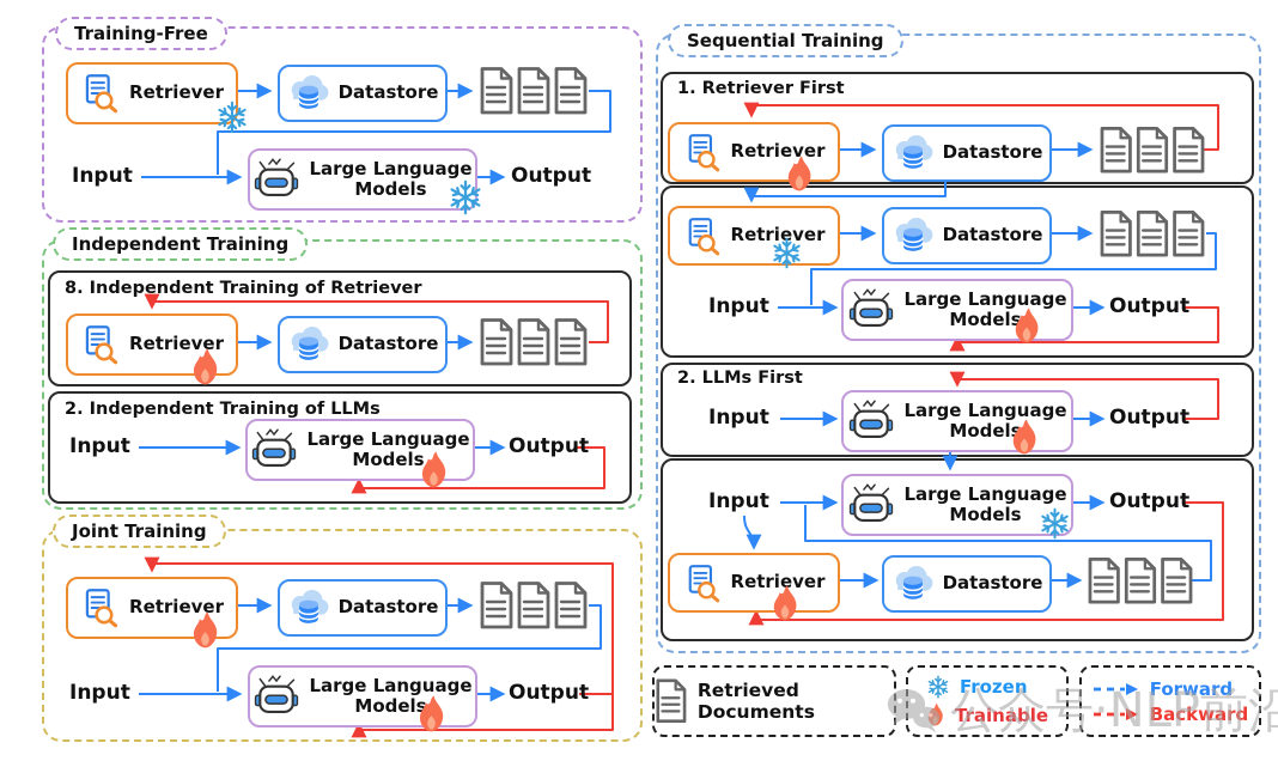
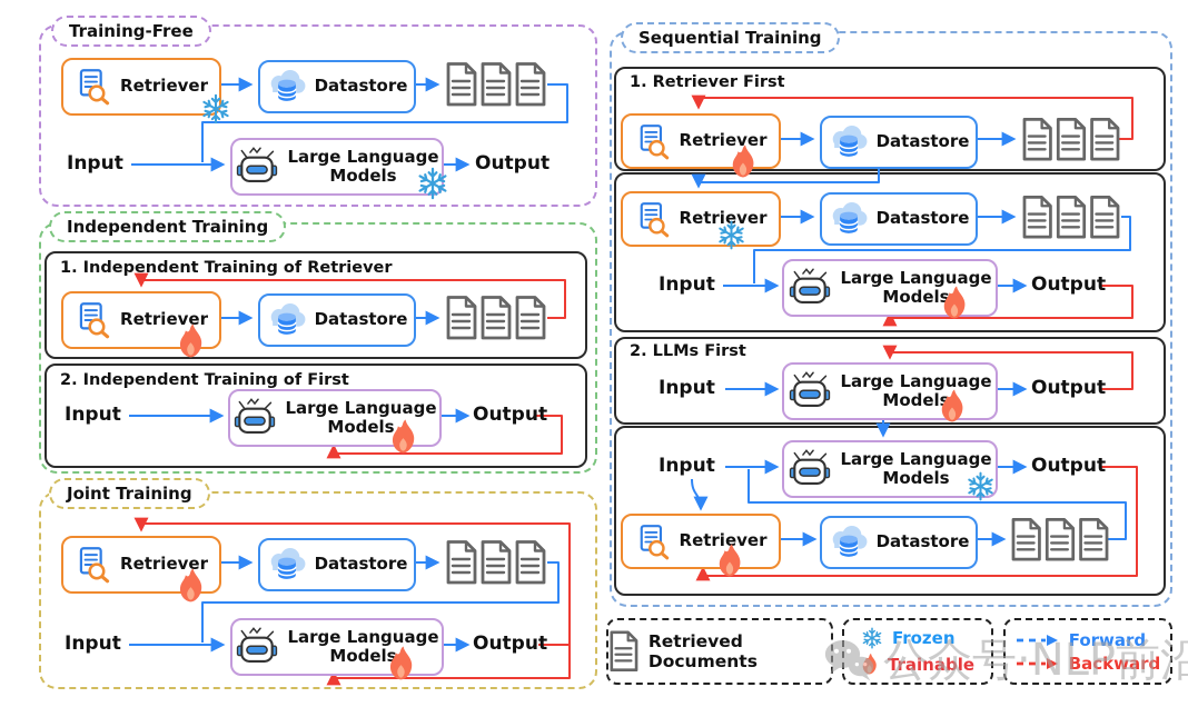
  Training-Free
  Independent Training
  Joint Training
  Sequential Training
- 8. Independent Training of Retriever
+ 1. Independent Training of Retriever
- 2. Independent Training of LLMs
+ 2. Independent Training of First
  1. Retriever First
  2. LLMs First
  Retriever
  Datastore
  Large Language
  Models
  Input
  Output
  Retriever
  Datastore
  Large Language
  Models
  Input
  Output
  Retriever
  Datastore
  Large Language
  Models
  Input
  Output
  Retriever
  Datastore
  Retriever
  Datastore
  Large Language
  Models
  Input
  Output
  Large Language
  Models
  Input
  Output
  Large Language
  Models
  Input
  Output
  Retriever
  Datastore
  Retrieved Documents
  Frozen
  Trainable
  Forward
  Backward
  公众号·NLP前沿
